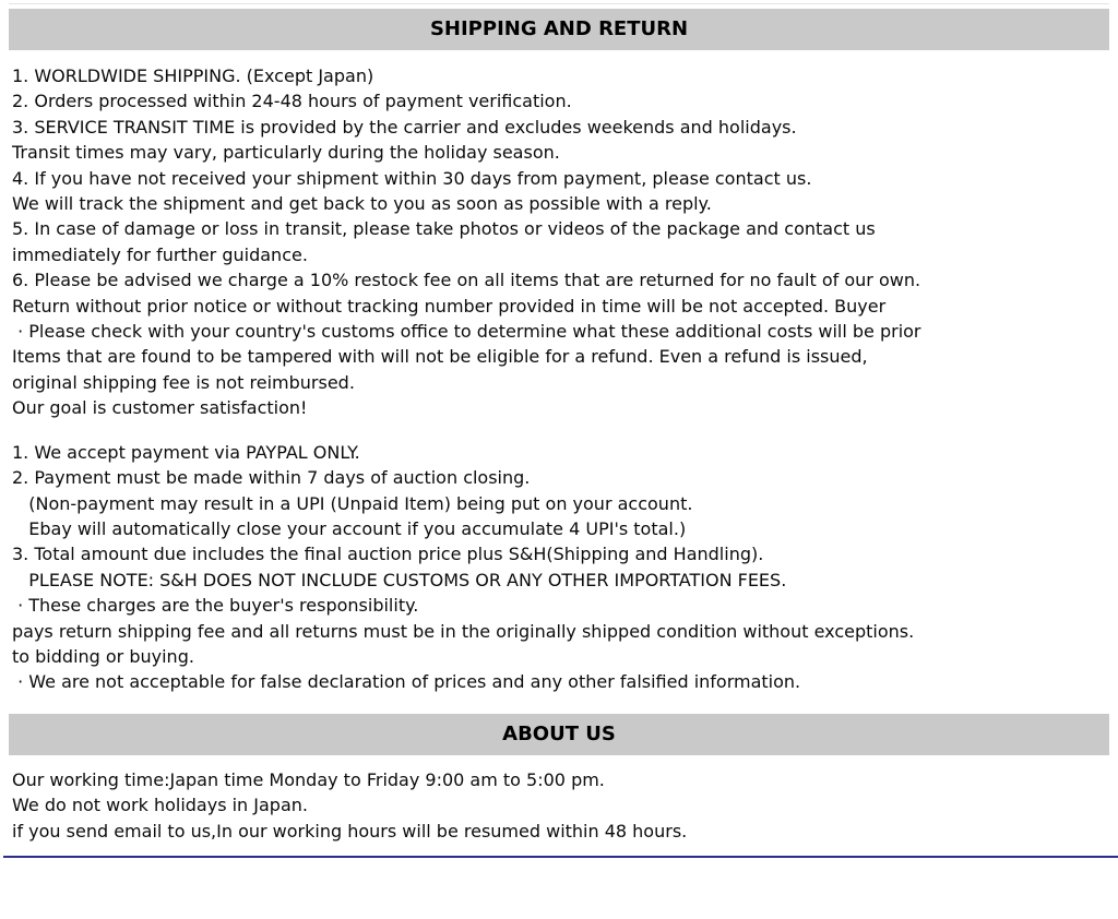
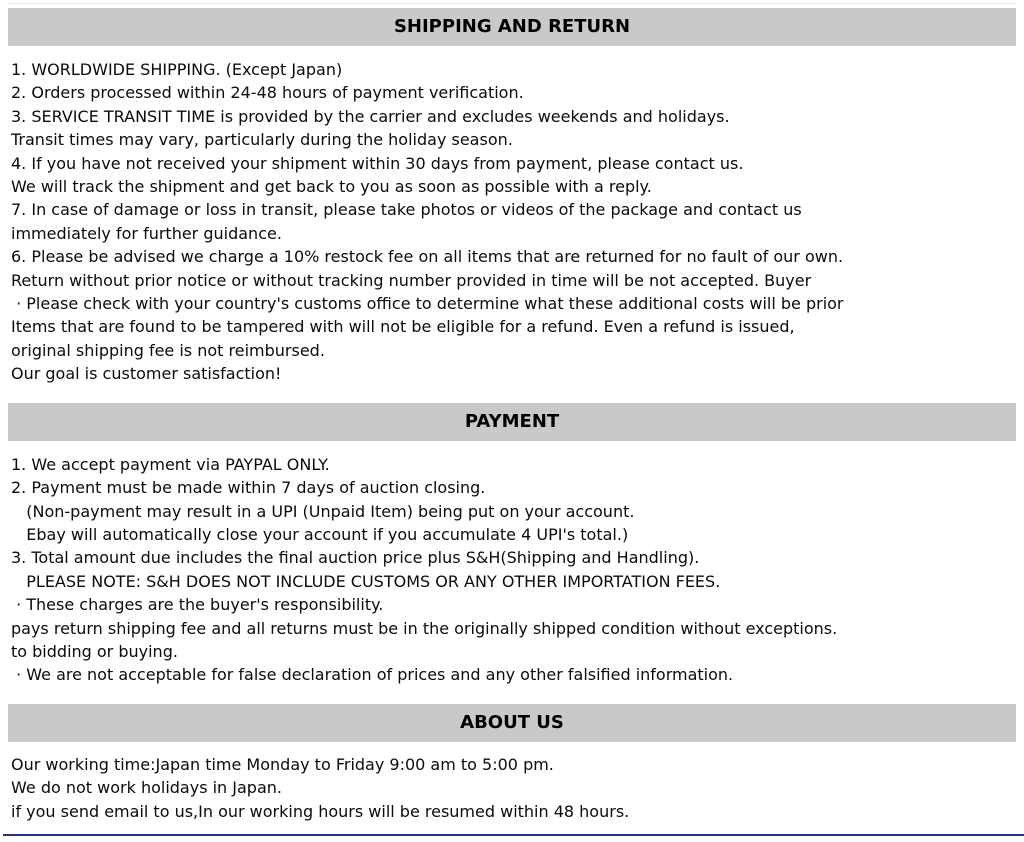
  SHIPPING AND RETURN
  1. WORLDWIDE SHIPPING. (Except Japan)
  2. Orders processed within 24-48 hours of payment verification.
  3. SERVICE TRANSIT TIME is provided by the carrier and excludes weekends and holidays.
  Transit times may vary, particularly during the holiday season.
  4. If you have not received your shipment within 30 days from payment, please contact us.
  We will track the shipment and get back to you as soon as possible with a reply.
- 5. In case of damage or loss in transit, please take photos or videos of the package and contact us
+ 7. In case of damage or loss in transit, please take photos or videos of the package and contact us
  immediately for further guidance.
  6. Please be advised we charge a 10% restock fee on all items that are returned for no fault of our own.
  Return without prior notice or without tracking number provided in time will be not accepted. Buyer
  · Please check with your country's customs office to determine what these additional costs will be prior
  Items that are found to be tampered with will not be eligible for a refund. Even a refund is issued,
  original shipping fee is not reimbursed.
  Our goal is customer satisfaction!
+ PAYMENT
  1. We accept payment via PAYPAL ONLY.
  2. Payment must be made within 7 days of auction closing.
  (Non-payment may result in a UPI (Unpaid Item) being put on your account.
  Ebay will automatically close your account if you accumulate 4 UPI's total.)
  3. Total amount due includes the final auction price plus S&H(Shipping and Handling).
  PLEASE NOTE: S&H DOES NOT INCLUDE CUSTOMS OR ANY OTHER IMPORTATION FEES.
  · These charges are the buyer's responsibility.
  pays return shipping fee and all returns must be in the originally shipped condition without exceptions.
  to bidding or buying.
  · We are not acceptable for false declaration of prices and any other falsified information.
  ABOUT US
  Our working time:Japan time Monday to Friday 9:00 am to 5:00 pm.
  We do not work holidays in Japan.
  if you send email to us,In our working hours will be resumed within 48 hours.
